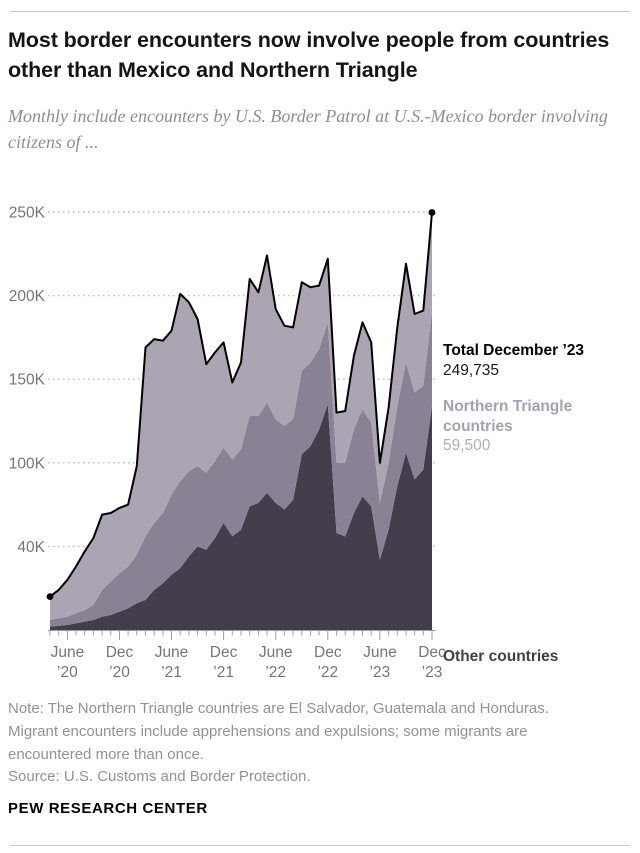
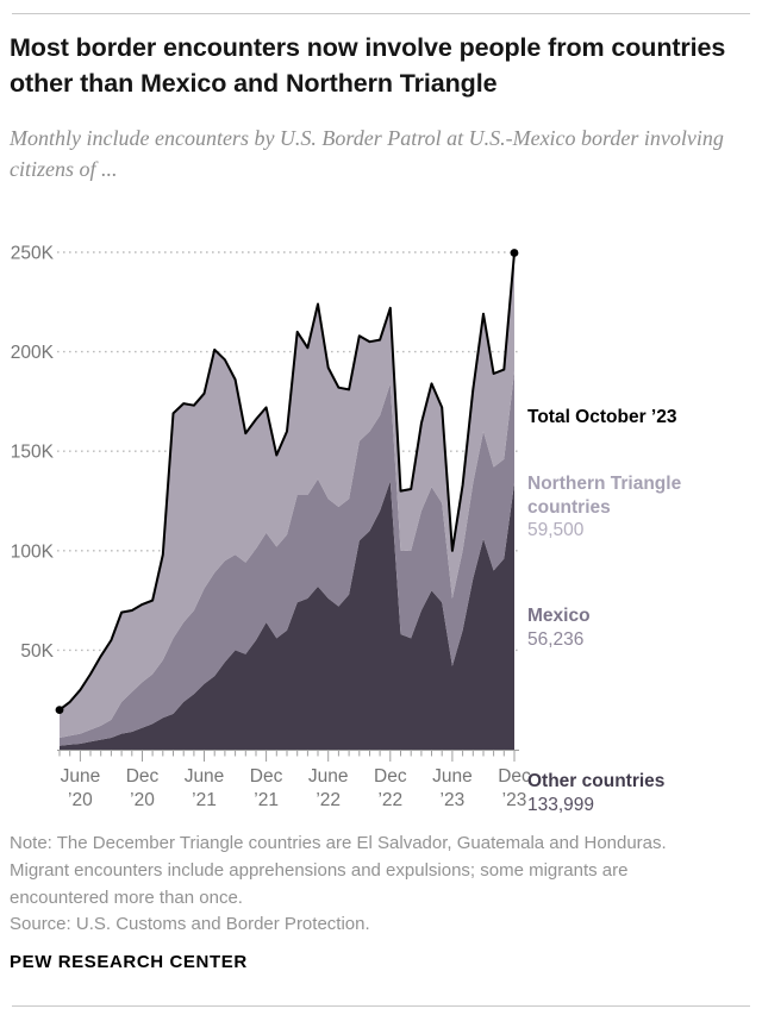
  Most border encounters now involve people from countries other than Mexico and Northern Triangle
  Monthly include encounters by U.S. Border Patrol at U.S.-Mexico border involving citizens of ...
- 40K
+ 50K
  100K
  150K
  200K
  250K
  June ’20
  Dec ’20
  June ’21
  Dec ’21
  June ’22
  Dec ’22
  June ’23
  Dec ’23
- Total December ’23
+ Total October ’23
- 249,735
  Northern Triangle countries
  59,500
+ Mexico
+ 56,236
  Other countries
+ 133,999
- Note: The Northern Triangle countries are El Salvador, Guatemala and Honduras.
+ Note: The December Triangle countries are El Salvador, Guatemala and Honduras.
  Migrant encounters include apprehensions and expulsions; some migrants are
  encountered more than once.
  Source: U.S. Customs and Border Protection.
  PEW RESEARCH CENTER
